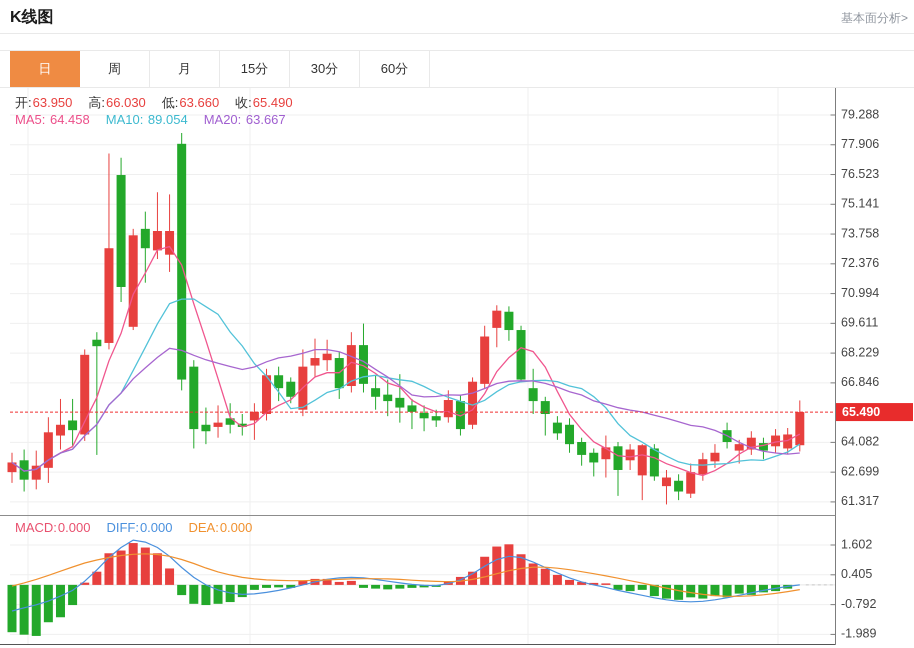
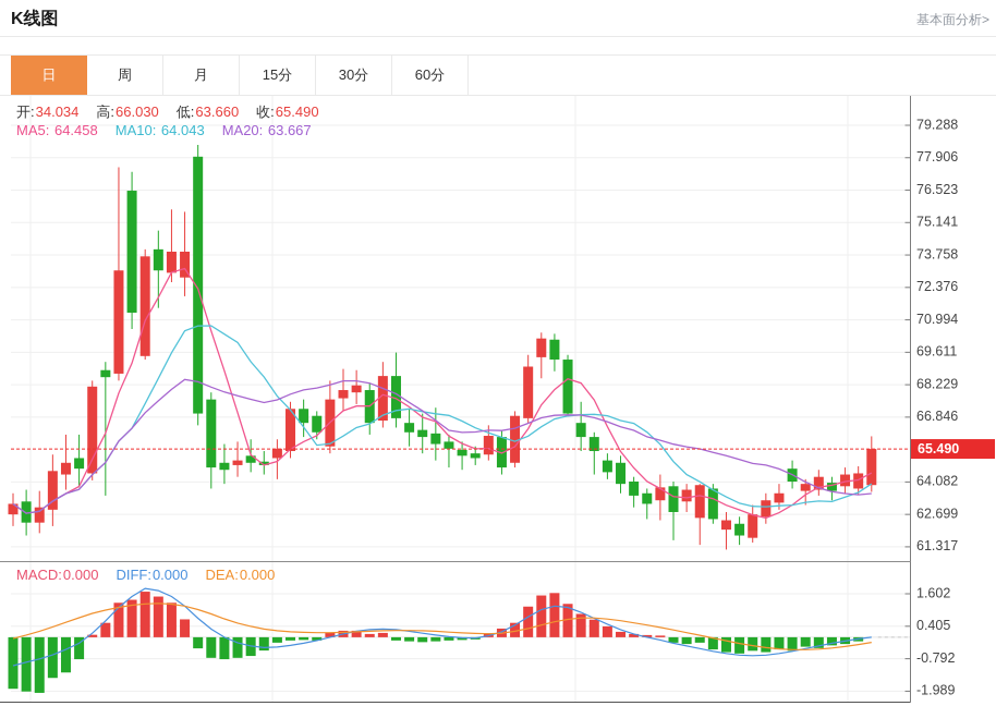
  K线图
  基本面分析>
  日
  周
  月
  15分
  30分
  60分
- 开:63.950 高:66.030 低:63.660 收:65.490
+ 开:34.034 高:66.030 低:63.660 收:65.490
- MA5: 64.458 MA10: 89.054 MA20: 63.667
+ MA5: 64.458 MA10: 64.043 MA20: 63.667
  MACD:0.000 DIFF:0.000 DEA:0.000
  79.288
  77.906
  76.523
  75.141
  73.758
  72.376
  70.994
  69.611
  68.229
  66.846
  64.082
  62.699
  61.317
  1.602
  0.405
  -0.792
  -1.989
  65.490
